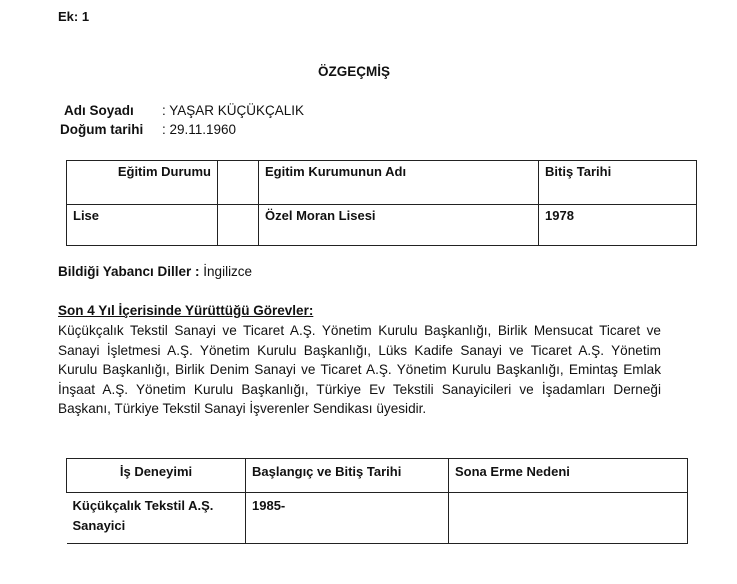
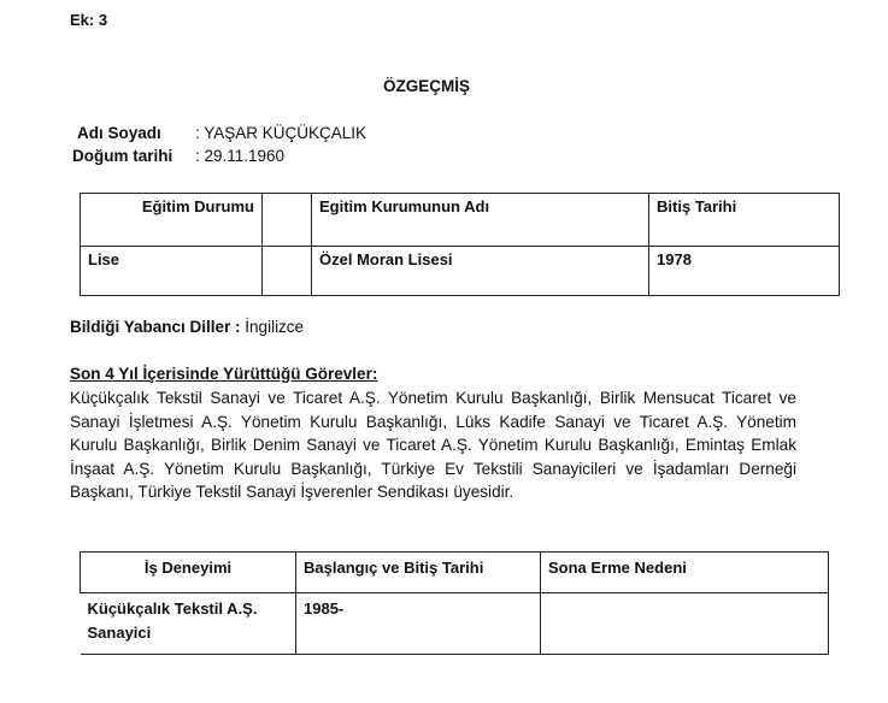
- Ek: 1
+ Ek: 3
  ÖZGEÇMİŞ
  Adı Soyadı
  : YAŞAR KÜÇÜKÇALIK
  Doğum tarihi
  : 29.11.1960
  Eğitim Durumu		Egitim Kurumunun Adı	Bitiş Tarihi
  Lise		Özel Moran Lisesi	1978
  Bildiği Yabancı Diller : İngilizce
  Son 4 Yıl İçerisinde Yürüttüğü Görevler:
  Küçükçalık Tekstil Sanayi ve Ticaret A.Ş. Yönetim Kurulu Başkanlığı, Birlik Mensucat Ticaret ve Sanayi İşletmesi A.Ş. Yönetim Kurulu Başkanlığı, Lüks Kadife Sanayi ve Ticaret A.Ş. Yönetim Kurulu Başkanlığı, Birlik Denim Sanayi ve Ticaret A.Ş. Yönetim Kurulu Başkanlığı, Emintaş Emlak İnşaat A.Ş. Yönetim Kurulu Başkanlığı, Türkiye Ev Tekstili Sanayicileri ve İşadamları Derneği Başkanı, Türkiye Tekstil Sanayi İşverenler Sendikası üyesidir.
  İş Deneyimi	Başlangıç ve Bitiş Tarihi	Sona Erme Nedeni
  Küçükçalık Tekstil A.Ş. Sanayici	1985-
